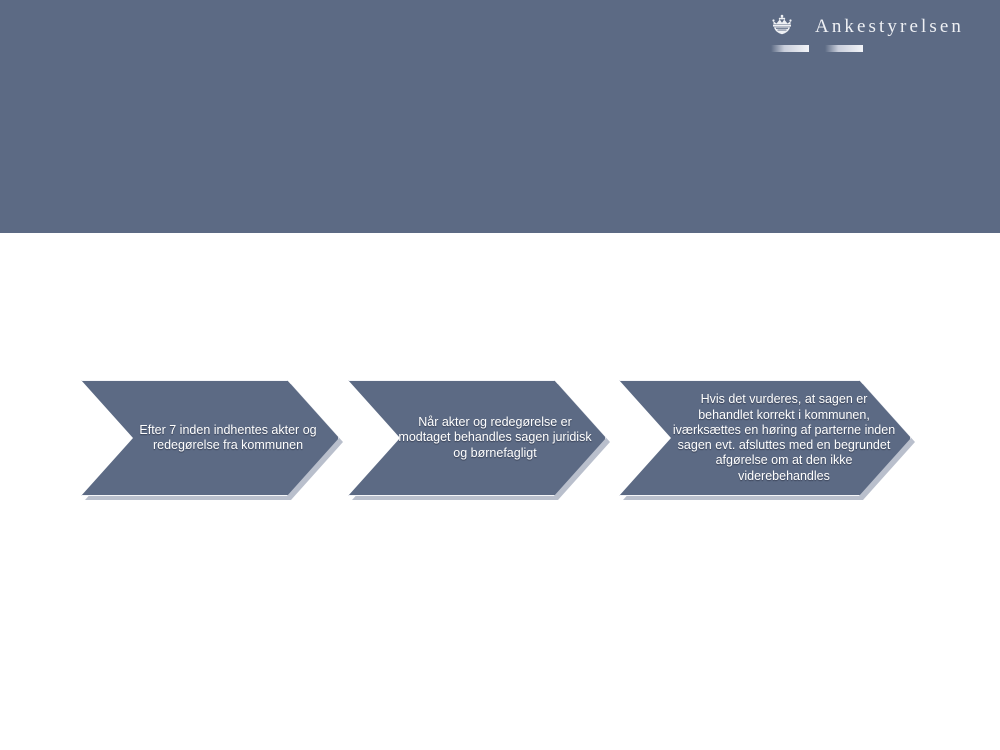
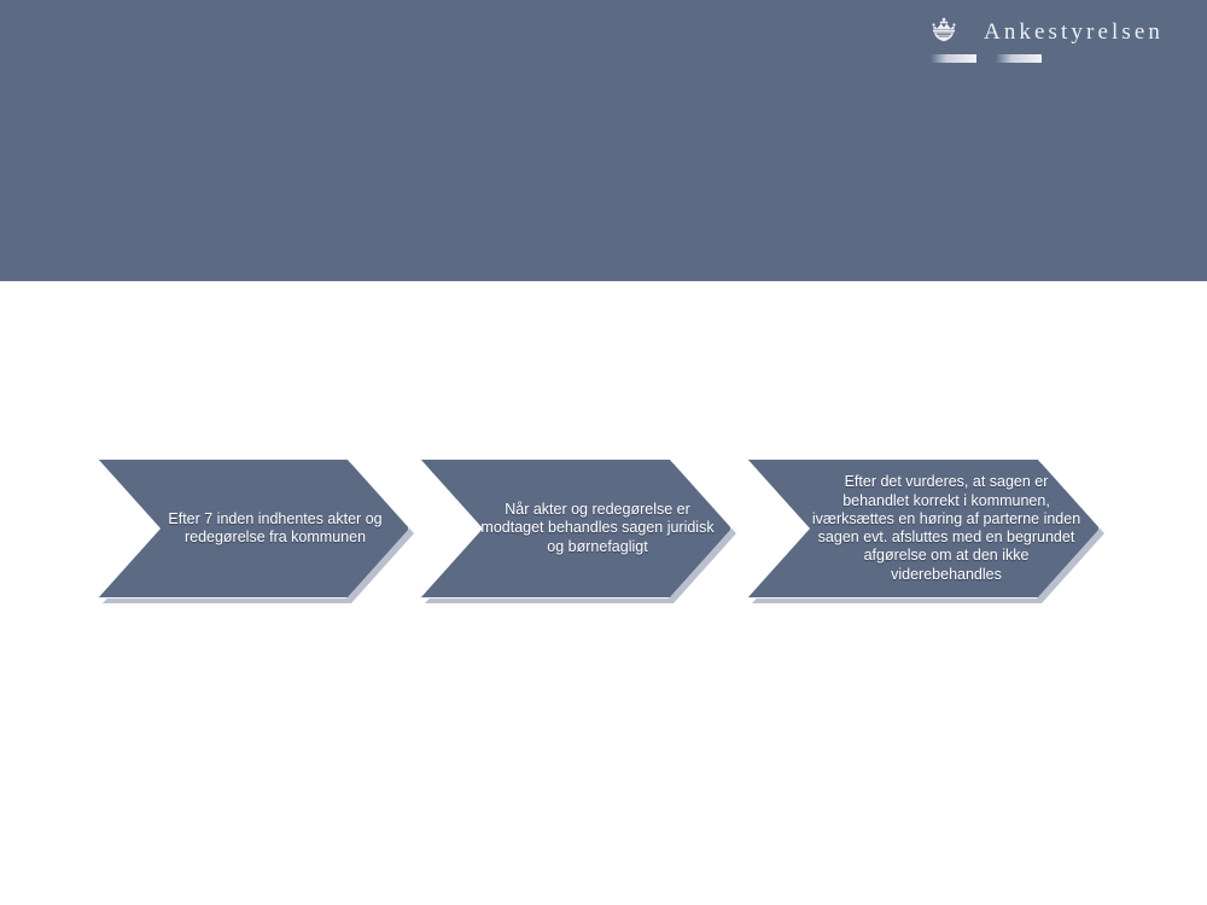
  Ankestyrelsen
  Efter 7 inden indhentes akter og redegørelse fra kommunen
  Når akter og redegørelse er modtaget behandles sagen juridisk og børnefagligt
- Hvis det vurderes, at sagen er behandlet korrekt i kommunen, iværksættes en høring af parterne inden sagen evt. afsluttes med en begrundet afgørelse om at den ikke viderebehandles
+ Efter det vurderes, at sagen er behandlet korrekt i kommunen, iværksættes en høring af parterne inden sagen evt. afsluttes med en begrundet afgørelse om at den ikke viderebehandles
